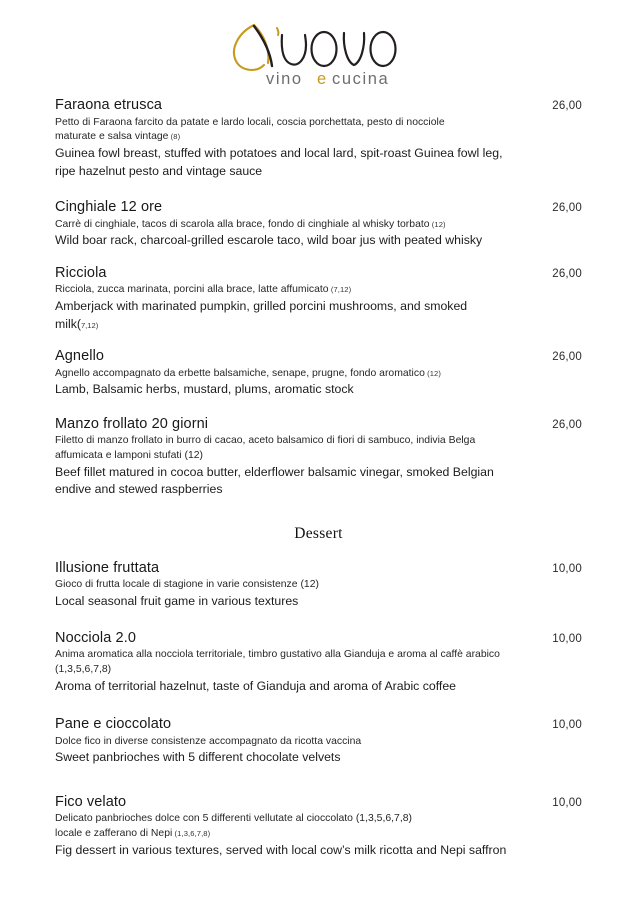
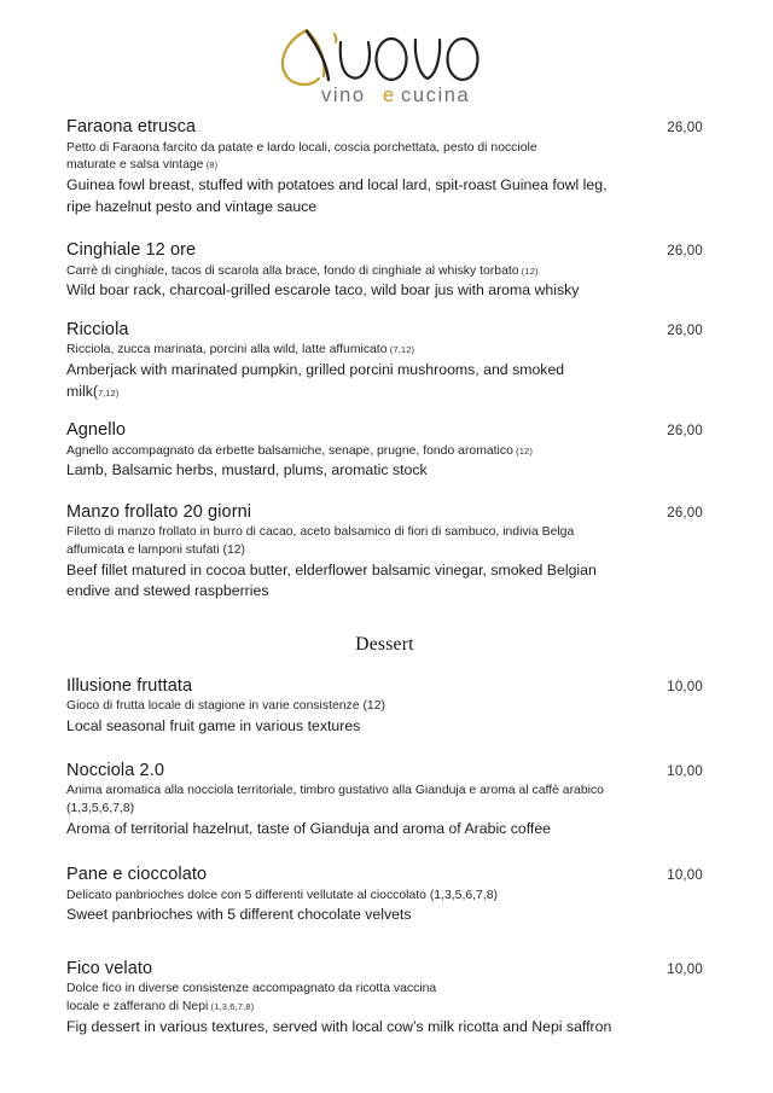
  vino
  e
  cucina
  Faraona etrusca
  26,00
  Petto di Faraona farcito da patate e lardo locali, coscia porchettata, pesto di nocciole
  maturate e salsa vintage (8)
  Guinea fowl breast, stuffed with potatoes and local lard, spit-roast Guinea fowl leg,
  ripe hazelnut pesto and vintage sauce
  Cinghiale 12 ore
  26,00
  Carrè di cinghiale, tacos di scarola alla brace, fondo di cinghiale al whisky torbato (12)
- Wild boar rack, charcoal-grilled escarole taco, wild boar jus with peated whisky
+ Wild boar rack, charcoal-grilled escarole taco, wild boar jus with aroma whisky
  Ricciola
  26,00
- Ricciola, zucca marinata, porcini alla brace, latte affumicato (7,12)
+ Ricciola, zucca marinata, porcini alla wild, latte affumicato (7,12)
  Amberjack with marinated pumpkin, grilled porcini mushrooms, and smoked
  milk(7,12)
  Agnello
  26,00
  Agnello accompagnato da erbette balsamiche, senape, prugne, fondo aromatico (12)
  Lamb, Balsamic herbs, mustard, plums, aromatic stock
  Manzo frollato 20 giorni
  26,00
  Filetto di manzo frollato in burro di cacao, aceto balsamico di fiori di sambuco, indivia Belga
  affumicata e lamponi stufati (12)
  Beef fillet matured in cocoa butter, elderflower balsamic vinegar, smoked Belgian
  endive and stewed raspberries
  Dessert
  Illusione fruttata
  10,00
  Gioco di frutta locale di stagione in varie consistenze (12)
  Local seasonal fruit game in various textures
  Nocciola 2.0
  10,00
  Anima aromatica alla nocciola territoriale, timbro gustativo alla Gianduja e aroma al caffè arabico
  (1,3,5,6,7,8)
  Aroma of territorial hazelnut, taste of Gianduja and aroma of Arabic coffee
  Pane e cioccolato
  10,00
- Dolce fico in diverse consistenze accompagnato da ricotta vaccina
+ Delicato panbrioches dolce con 5 differenti vellutate al cioccolato (1,3,5,6,7,8)
  Sweet panbrioches with 5 different chocolate velvets
  Fico velato
  10,00
- Delicato panbrioches dolce con 5 differenti vellutate al cioccolato (1,3,5,6,7,8)
+ Dolce fico in diverse consistenze accompagnato da ricotta vaccina
  locale e zafferano di Nepi (1,3,6,7,8)
  Fig dessert in various textures, served with local cow’s milk ricotta and Nepi saffron
